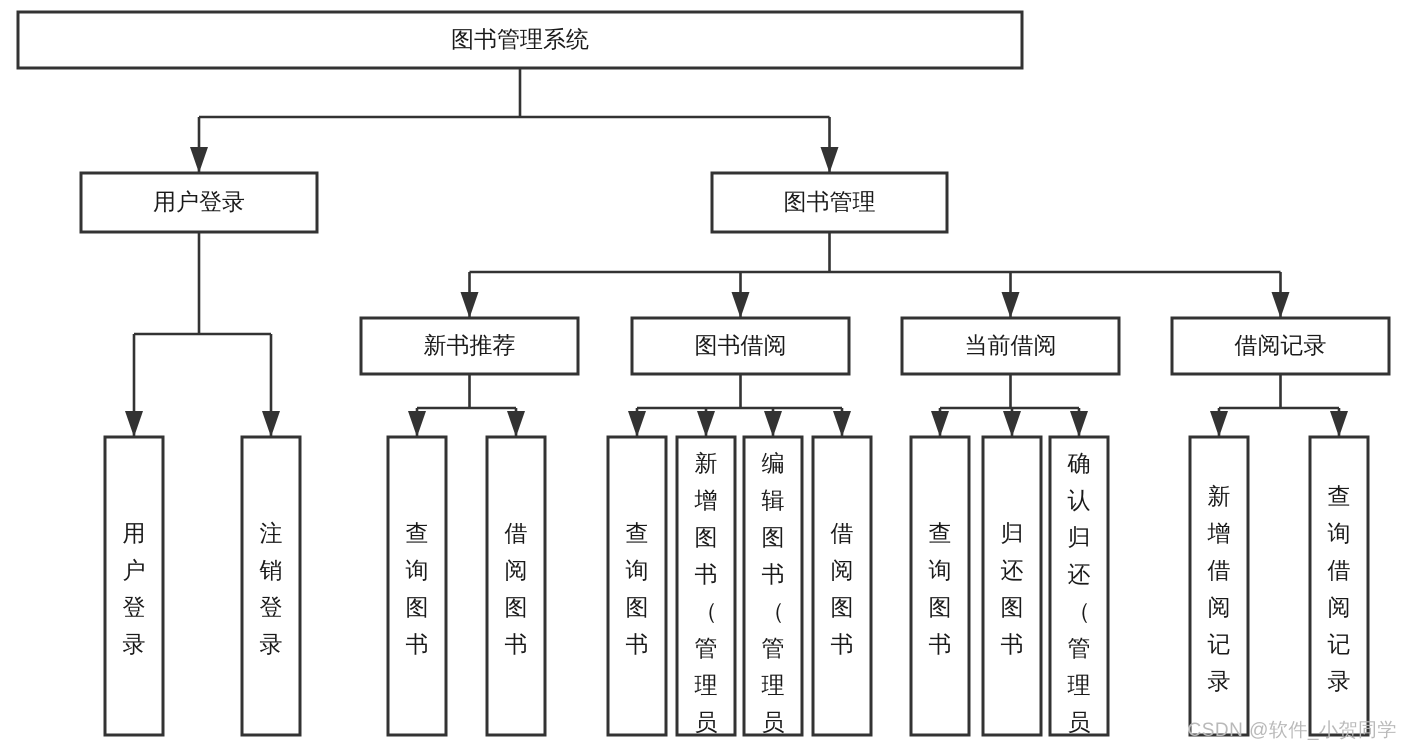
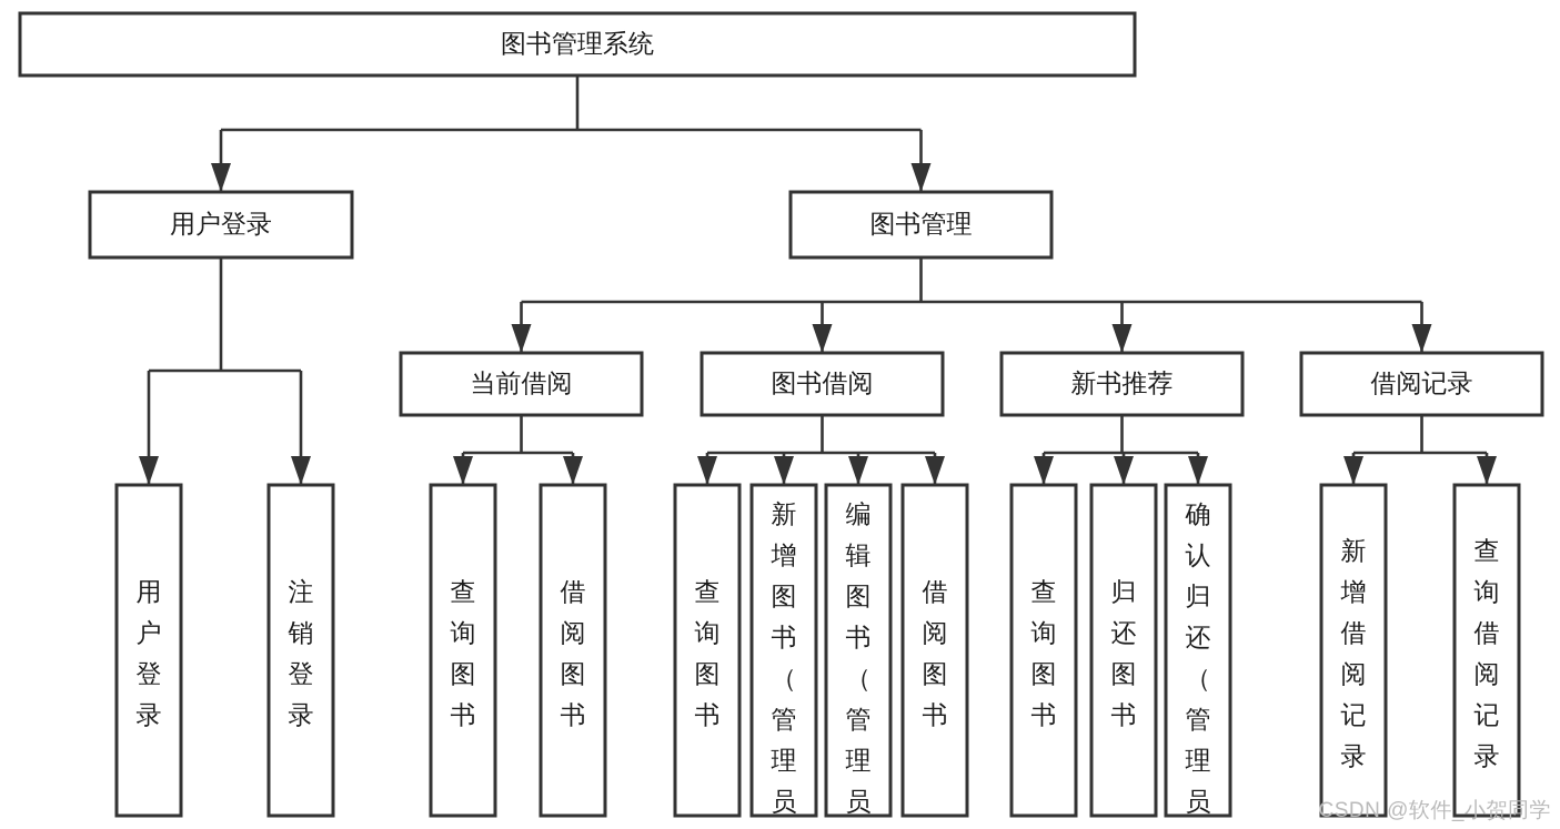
  图书管理系统
  用户登录
  图书管理
- 新书推荐
+ 当前借阅
  图书借阅
- 当前借阅
+ 新书推荐
  借阅记录
  用户登录
  注销登录
  查询图书
  借阅图书
  查询图书
  新增图书（管理员
  编辑图书（管理员
  借阅图书
  查询图书
  归还图书
  确认归还（管理员
  新增借阅记录
  查询借阅记录
  CSDN @软件_小贺同学
